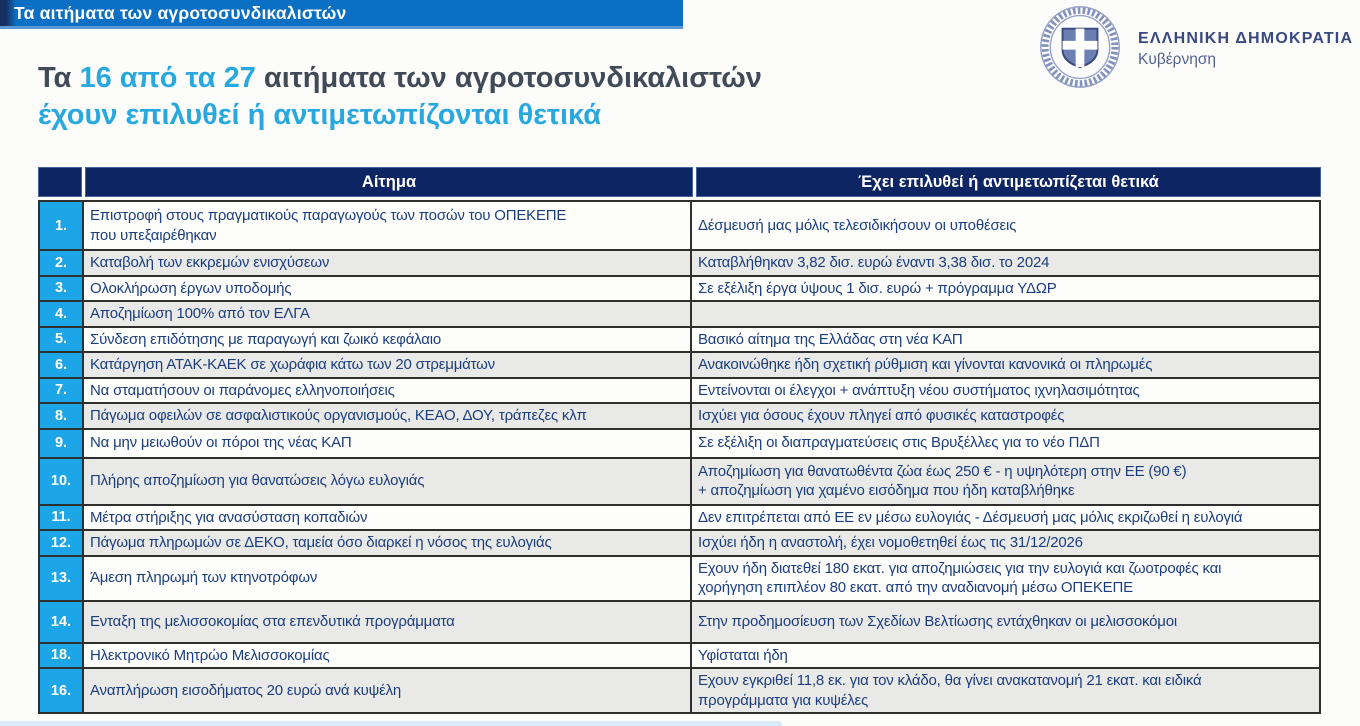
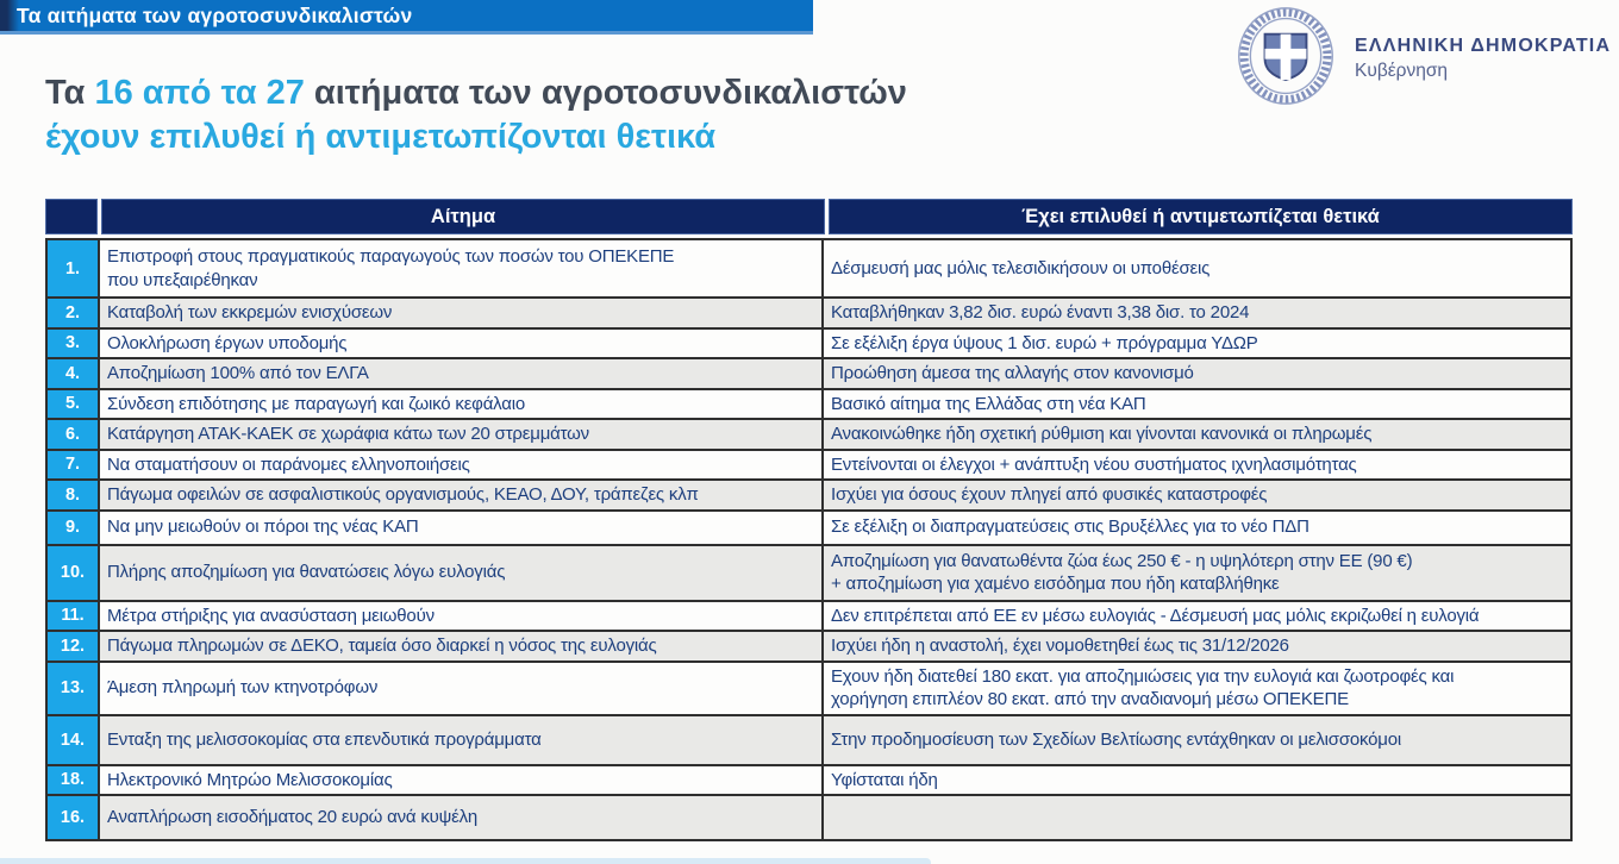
  Τα αιτήματα των αγροτοσυνδικαλιστών
  ΕΛΛΗΝΙΚΗ ΔΗΜΟΚΡΑΤΙΑ
  Κυβέρνηση
  Τα 16 από τα 27 αιτήματα των αγροτοσυνδικαλιστών
  έχουν επιλυθεί ή αντιμετωπίζονται θετικά
  Αίτημα
  Έχει επιλυθεί ή αντιμετωπίζεται θετικά
  1.
  Επιστροφή στους πραγματικούς παραγωγούς των ποσών του ΟΠΕΚΕΠΕ
  που υπεξαιρέθηκαν
  Δέσμευσή μας μόλις τελεσιδικήσουν οι υποθέσεις
  2.
  Καταβολή των εκκρεμών ενισχύσεων
  Καταβλήθηκαν 3,82 δισ. ευρώ έναντι 3,38 δισ. το 2024
  3.
  Ολοκλήρωση έργων υποδομής
  Σε εξέλιξη έργα ύψους 1 δισ. ευρώ + πρόγραμμα ΥΔΩΡ
  4.
  Αποζημίωση 100% από τον ΕΛΓΑ
+ Προώθηση άμεσα της αλλαγής στον κανονισμό
  5.
  Σύνδεση επιδότησης με παραγωγή και ζωικό κεφάλαιο
  Βασικό αίτημα της Ελλάδας στη νέα ΚΑΠ
  6.
  Κατάργηση ΑΤΑΚ-ΚΑΕΚ σε χωράφια κάτω των 20 στρεμμάτων
  Ανακοινώθηκε ήδη σχετική ρύθμιση και γίνονται κανονικά οι πληρωμές
  7.
  Να σταματήσουν οι παράνομες ελληνοποιήσεις
  Εντείνονται οι έλεγχοι + ανάπτυξη νέου συστήματος ιχνηλασιμότητας
  8.
  Πάγωμα οφειλών σε ασφαλιστικούς οργανισμούς, ΚΕΑΟ, ΔΟΥ, τράπεζες κλπ
  Ισχύει για όσους έχουν πληγεί από φυσικές καταστροφές
  9.
  Να μην μειωθούν οι πόροι της νέας ΚΑΠ
  Σε εξέλιξη οι διαπραγματεύσεις στις Βρυξέλλες για το νέο ΠΔΠ
  10.
  Πλήρης αποζημίωση για θανατώσεις λόγω ευλογιάς
  Αποζημίωση για θανατωθέντα ζώα έως 250 € - η υψηλότερη στην ΕΕ (90 €)
  + αποζημίωση για χαμένο εισόδημα που ήδη καταβλήθηκε
  11.
- Μέτρα στήριξης για ανασύσταση κοπαδιών
+ Μέτρα στήριξης για ανασύσταση μειωθούν
  Δεν επιτρέπεται από ΕΕ εν μέσω ευλογιάς - Δέσμευσή μας μόλις εκριζωθεί η ευλογιά
  12.
  Πάγωμα πληρωμών σε ΔΕΚΟ, ταμεία όσο διαρκεί η νόσος της ευλογιάς
  Ισχύει ήδη η αναστολή, έχει νομοθετηθεί έως τις 31/12/2026
  13.
  Άμεση πληρωμή των κτηνοτρόφων
  Εχουν ήδη διατεθεί 180 εκατ. για αποζημιώσεις για την ευλογιά και ζωοτροφές και
  χορήγηση επιπλέον 80 εκατ. από την αναδιανομή μέσω ΟΠΕΚΕΠΕ
  14.
  Ενταξη της μελισσοκομίας στα επενδυτικά προγράμματα
  Στην προδημοσίευση των Σχεδίων Βελτίωσης εντάχθηκαν οι μελισσοκόμοι
  18.
  Ηλεκτρονικό Μητρώο Μελισσοκομίας
  Υφίσταται ήδη
  16.
  Αναπλήρωση εισοδήματος 20 ευρώ ανά κυψέλη
- Εχουν εγκριθεί 11,8 εκ. για τον κλάδο, θα γίνει ανακατανομή 21 εκατ. και ειδικά
- προγράμματα για κυψέλες
